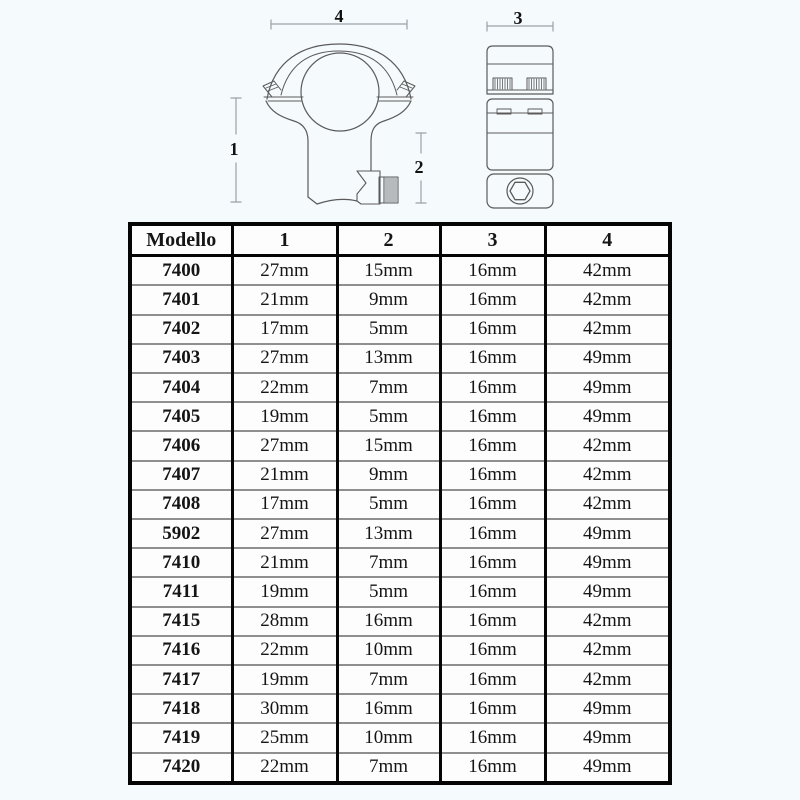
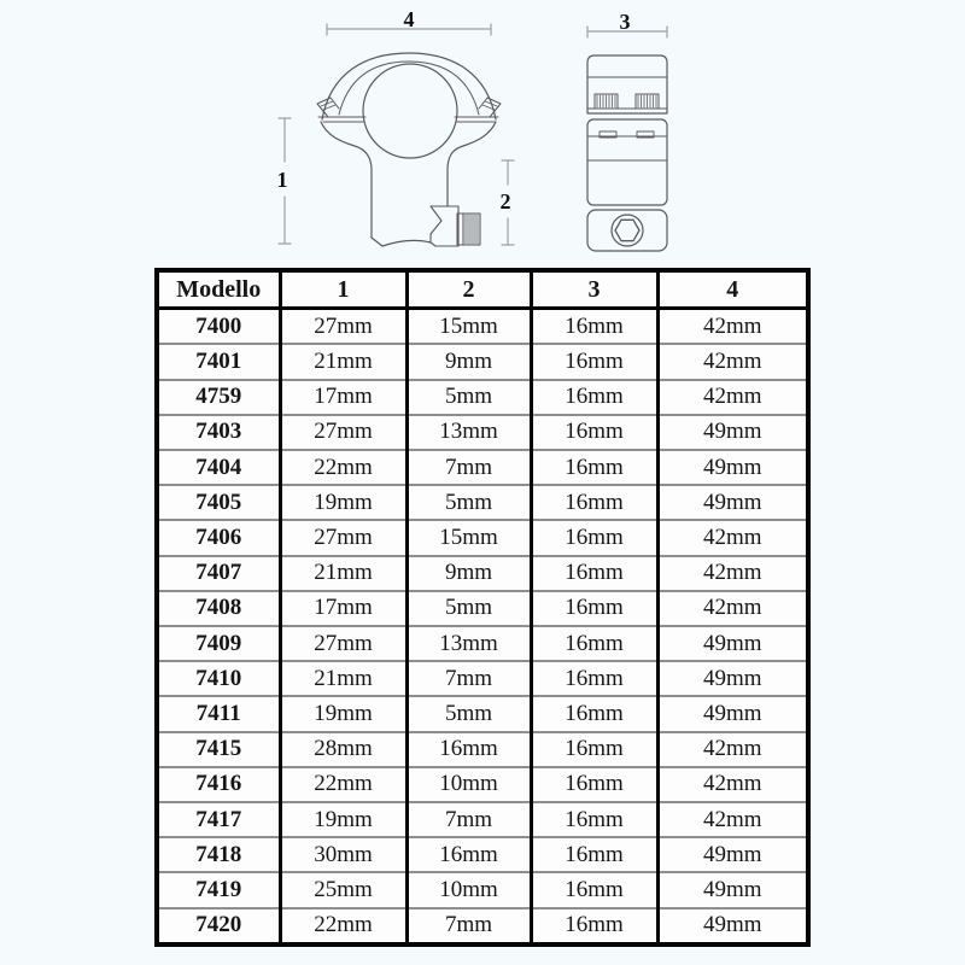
  4
  3
  1
  2
  Modello	1	2	3	4
  7400	27mm	15mm	16mm	42mm
  7401	21mm	9mm	16mm	42mm
- 7402	17mm	5mm	16mm	42mm
+ 4759	17mm	5mm	16mm	42mm
  7403	27mm	13mm	16mm	49mm
  7404	22mm	7mm	16mm	49mm
  7405	19mm	5mm	16mm	49mm
  7406	27mm	15mm	16mm	42mm
  7407	21mm	9mm	16mm	42mm
  7408	17mm	5mm	16mm	42mm
- 5902	27mm	13mm	16mm	49mm
+ 7409	27mm	13mm	16mm	49mm
  7410	21mm	7mm	16mm	49mm
  7411	19mm	5mm	16mm	49mm
  7415	28mm	16mm	16mm	42mm
  7416	22mm	10mm	16mm	42mm
  7417	19mm	7mm	16mm	42mm
  7418	30mm	16mm	16mm	49mm
  7419	25mm	10mm	16mm	49mm
  7420	22mm	7mm	16mm	49mm
